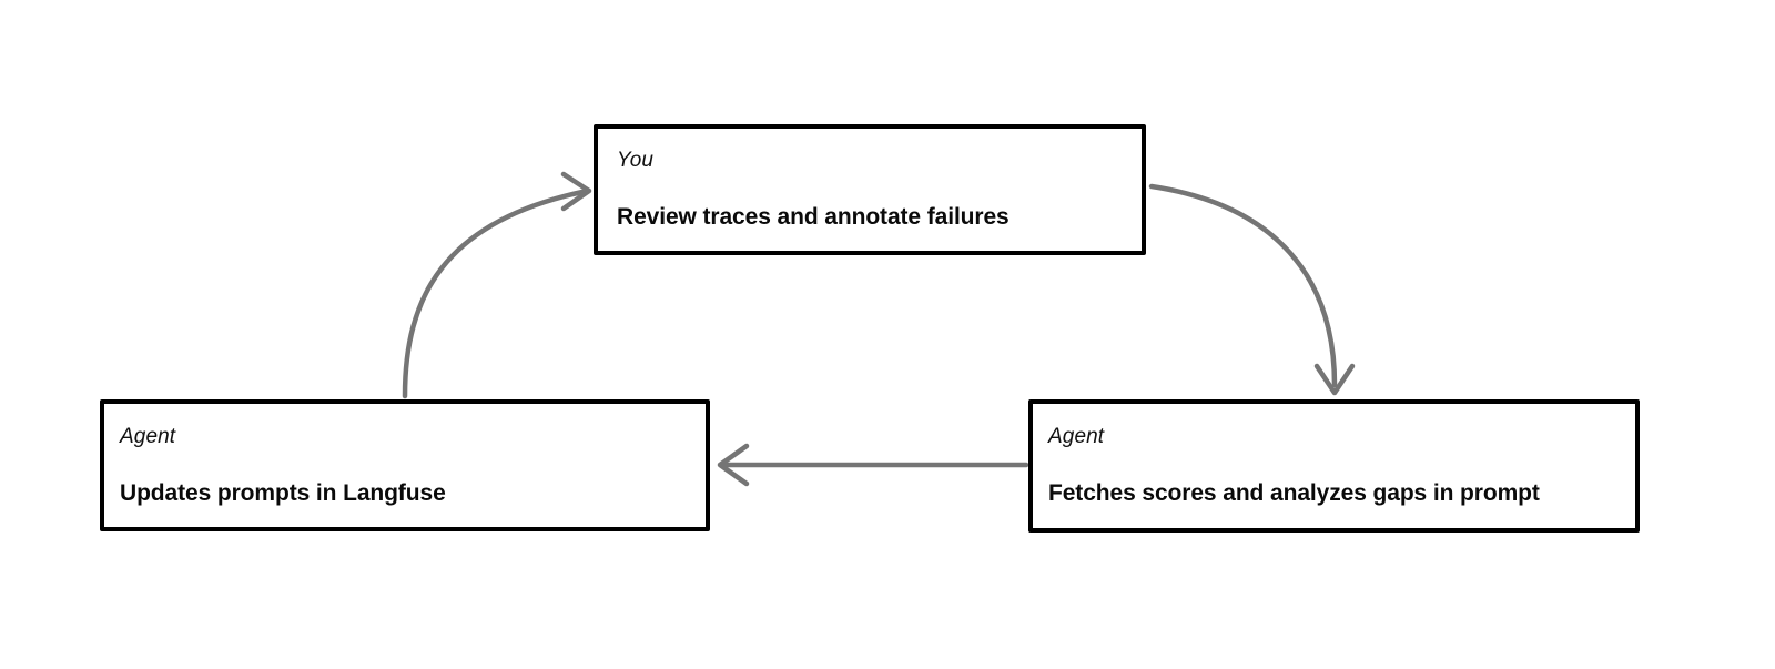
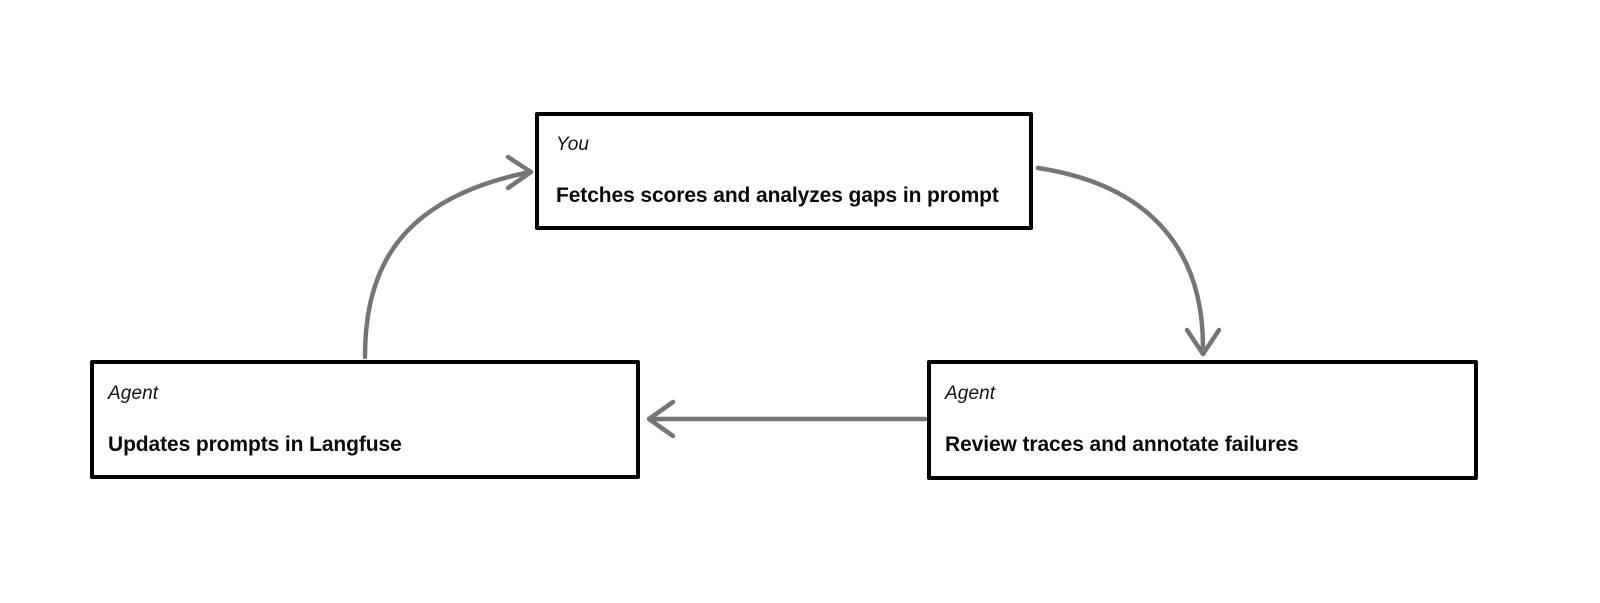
  You
- Review traces and annotate failures
+ Fetches scores and analyzes gaps in prompt
  Agent
  Updates prompts in Langfuse
  Agent
- Fetches scores and analyzes gaps in prompt
+ Review traces and annotate failures
